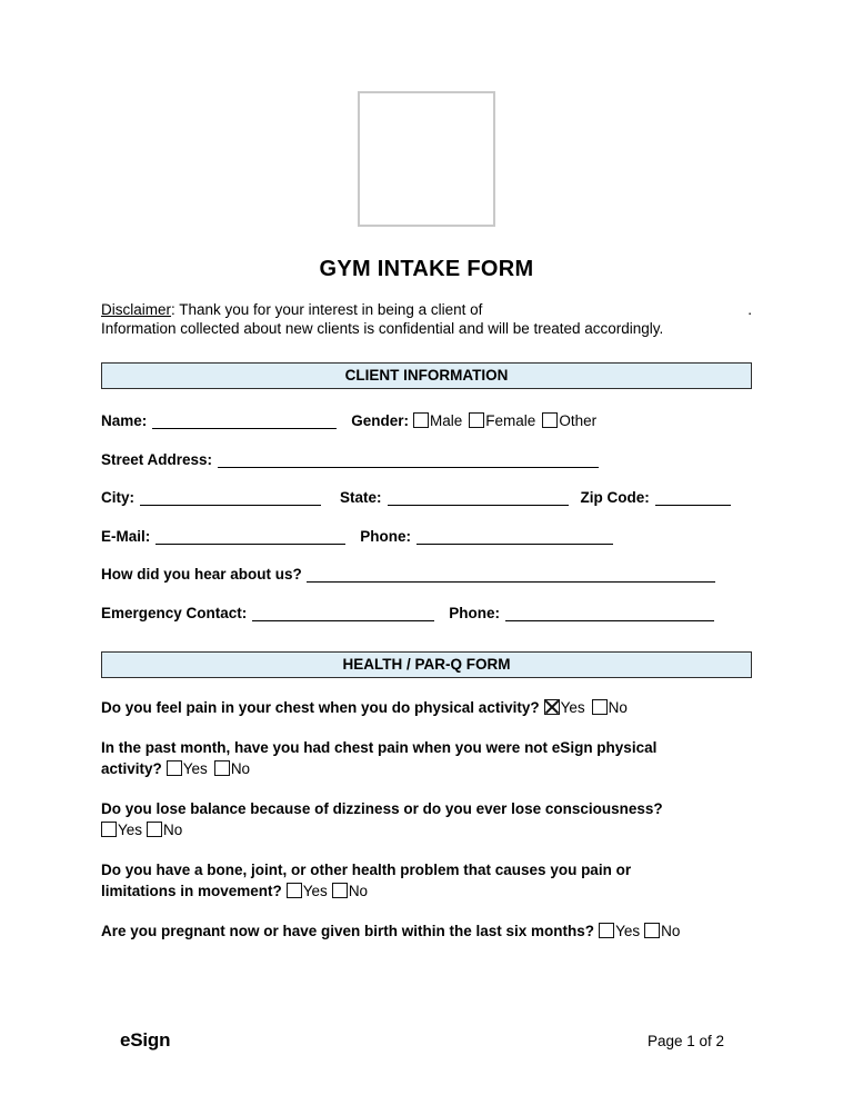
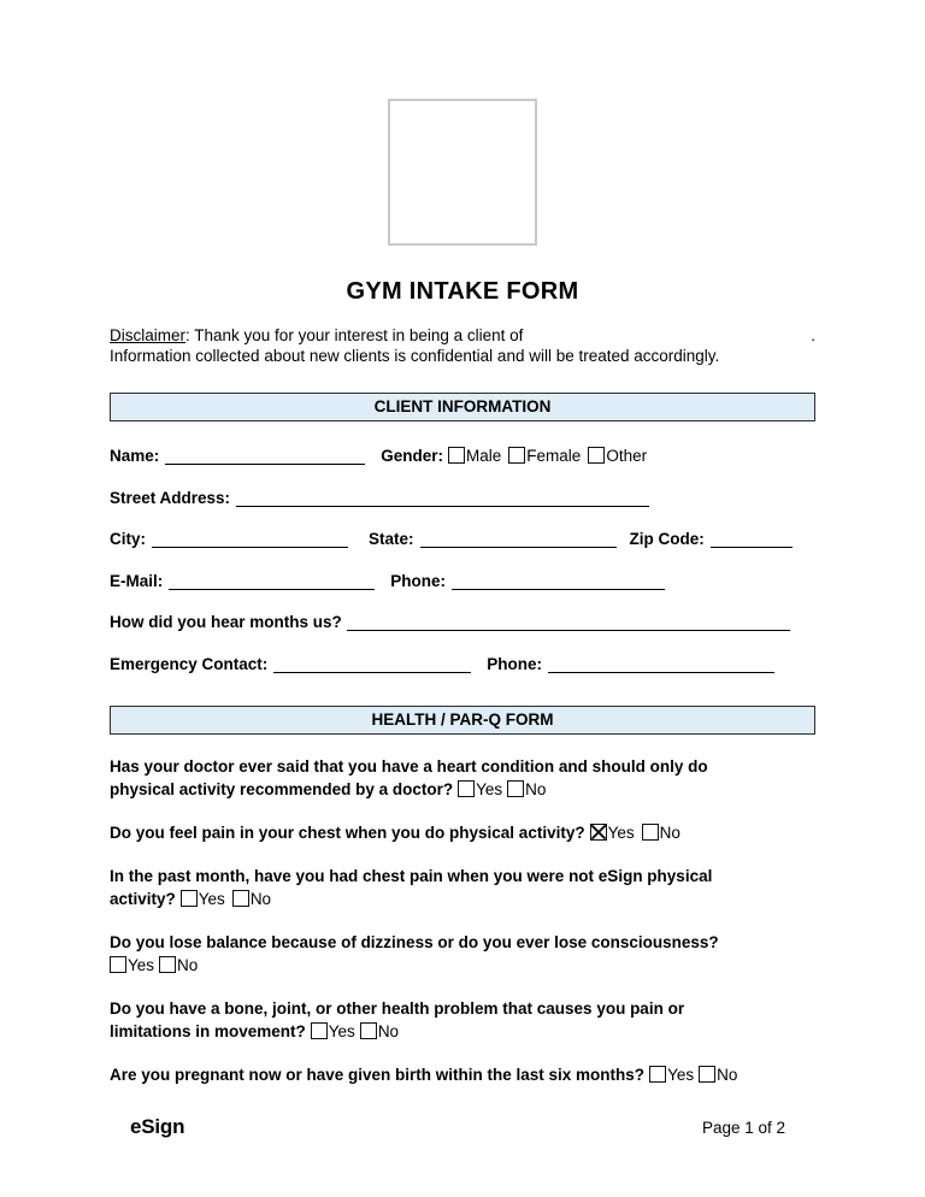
  GYM INTAKE FORM
  Disclaimer: Thank you for your interest in being a client of
  .
  Information collected about new clients is confidential and will be treated accordingly.
  CLIENT INFORMATION
  Name: Gender: Male Female Other
  Street Address:
  City: State: Zip Code:
  E-Mail: Phone:
- How did you hear about us?
+ How did you hear months us?
  Emergency Contact: Phone:
  HEALTH / PAR-Q FORM
+ Has your doctor ever said that you have a heart condition and should only do
+ physical activity recommended by a doctor? Yes No
  Do you feel pain in your chest when you do physical activity? Yes No
  In the past month, have you had chest pain when you were not eSign physical
  activity? Yes No
  Do you lose balance because of dizziness or do you ever lose consciousness?
  Yes No
  Do you have a bone, joint, or other health problem that causes you pain or
  limitations in movement? Yes No
  Are you pregnant now or have given birth within the last six months? Yes No
  eSign
  Page 1 of 2
